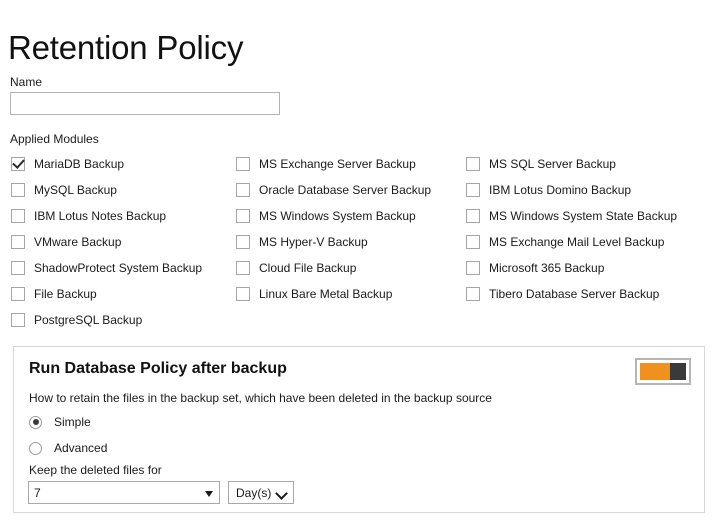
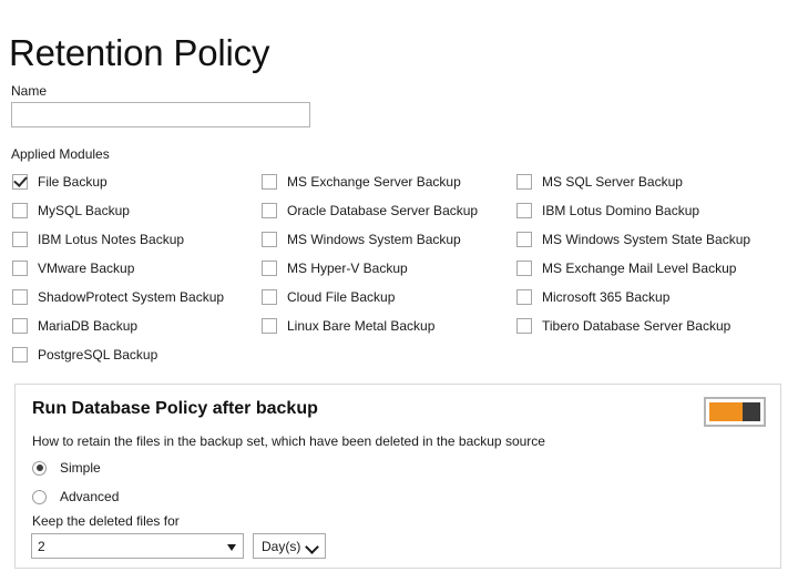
  Retention Policy
  Name
  Applied Modules
- MariaDB Backup
+ File Backup
  MySQL Backup
  IBM Lotus Notes Backup
  VMware Backup
  ShadowProtect System Backup
- File Backup
+ MariaDB Backup
  PostgreSQL Backup
  MS Exchange Server Backup
  Oracle Database Server Backup
  MS Windows System Backup
  MS Hyper-V Backup
  Cloud File Backup
  Linux Bare Metal Backup
  MS SQL Server Backup
  IBM Lotus Domino Backup
  MS Windows System State Backup
  MS Exchange Mail Level Backup
  Microsoft 365 Backup
  Tibero Database Server Backup
  Run Database Policy after backup
  How to retain the files in the backup set, which have been deleted in the backup source
  Simple
  Advanced
  Keep the deleted files for
- 7
+ 2
  Day(s)
